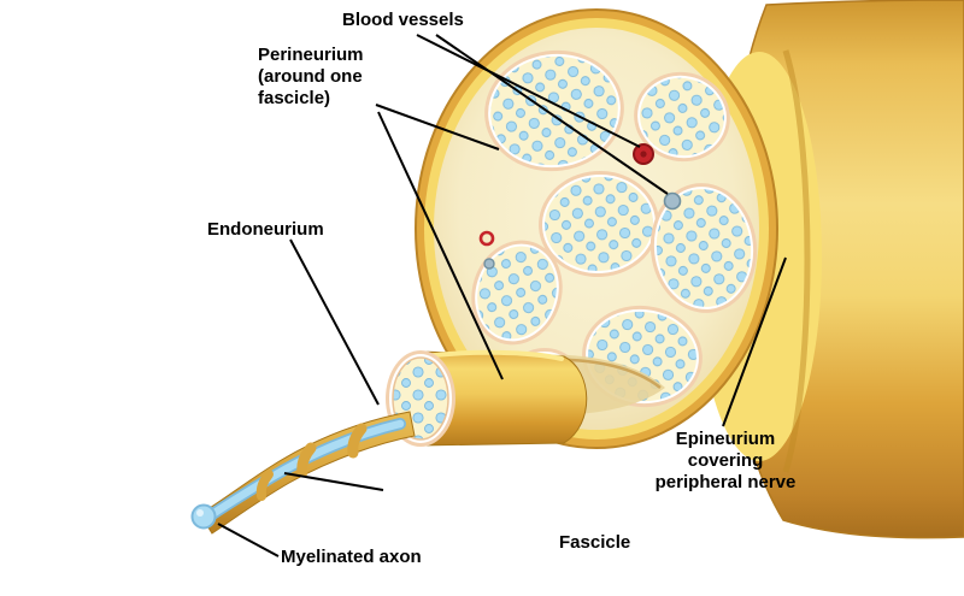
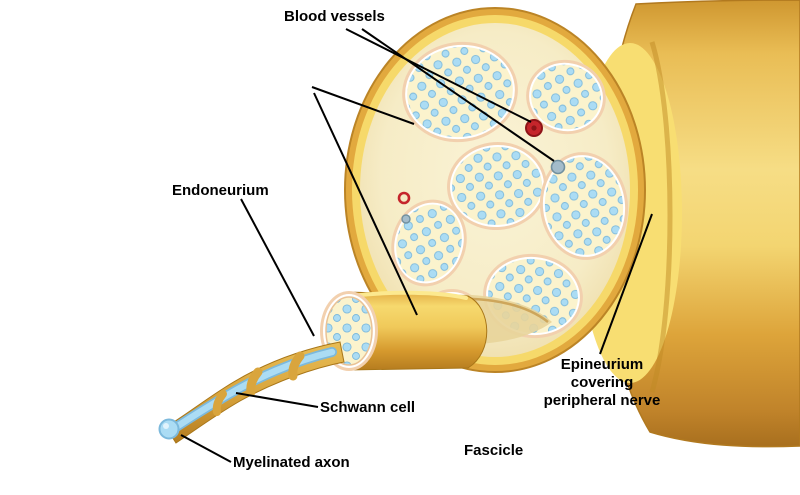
  Blood vessels
- Perineurium (around one fascicle)
  Endoneurium
+ Schwann cell
  Myelinated axon
  Fascicle
  Epineurium covering peripheral nerve
